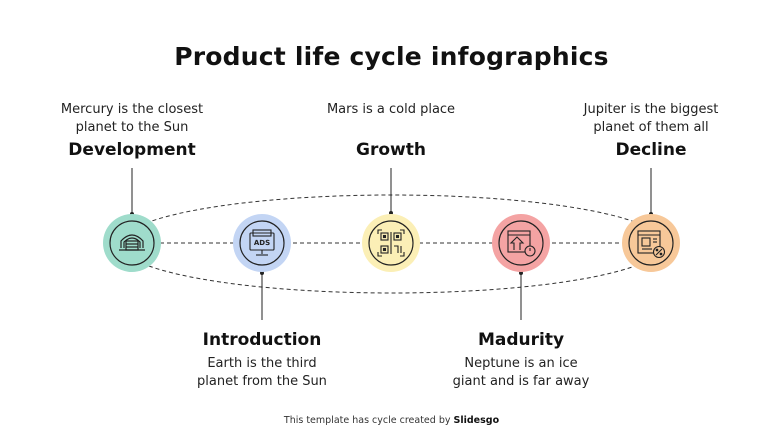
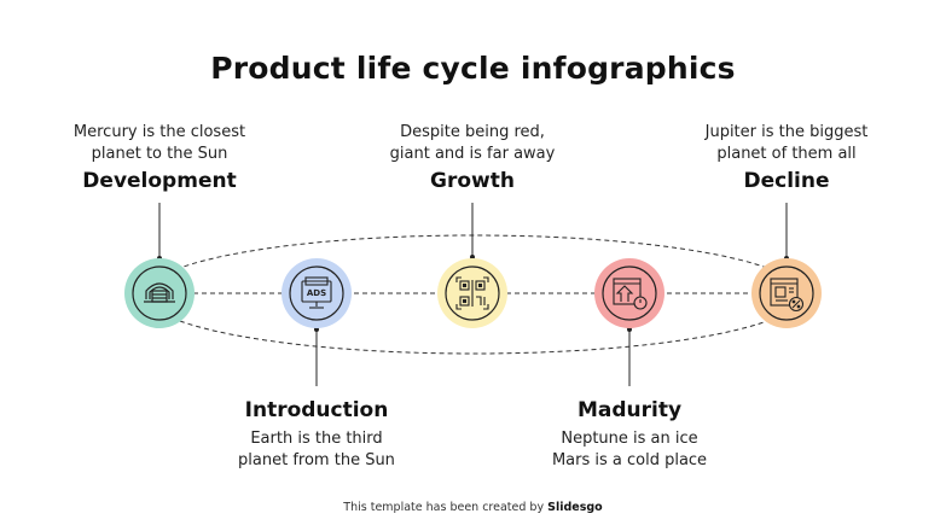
  Product life cycle infographics
  ADS
  Mercury is the closest
  planet to the Sun
  Development
+ Despite being red,
- Mars is a cold place
+ giant and is far away
  Growth
  Jupiter is the biggest
  planet of them all
  Decline
  Introduction
  Earth is the third
  planet from the Sun
  Madurity
  Neptune is an ice
- giant and is far away
+ Mars is a cold place
- This template has cycle created by Slidesgo
+ This template has been created by Slidesgo
